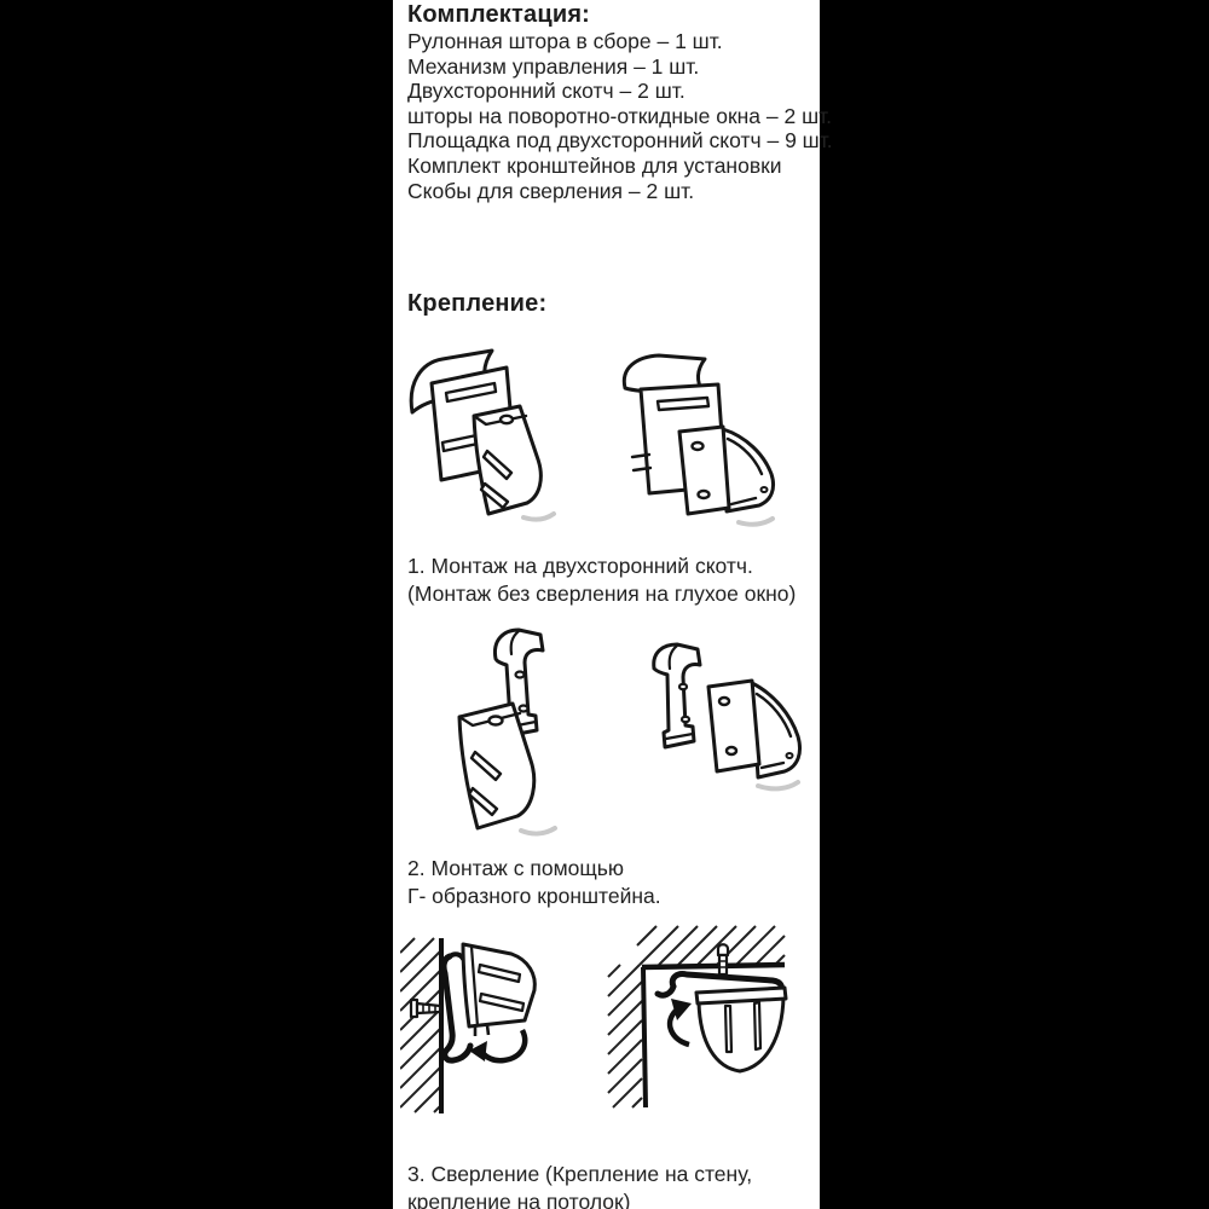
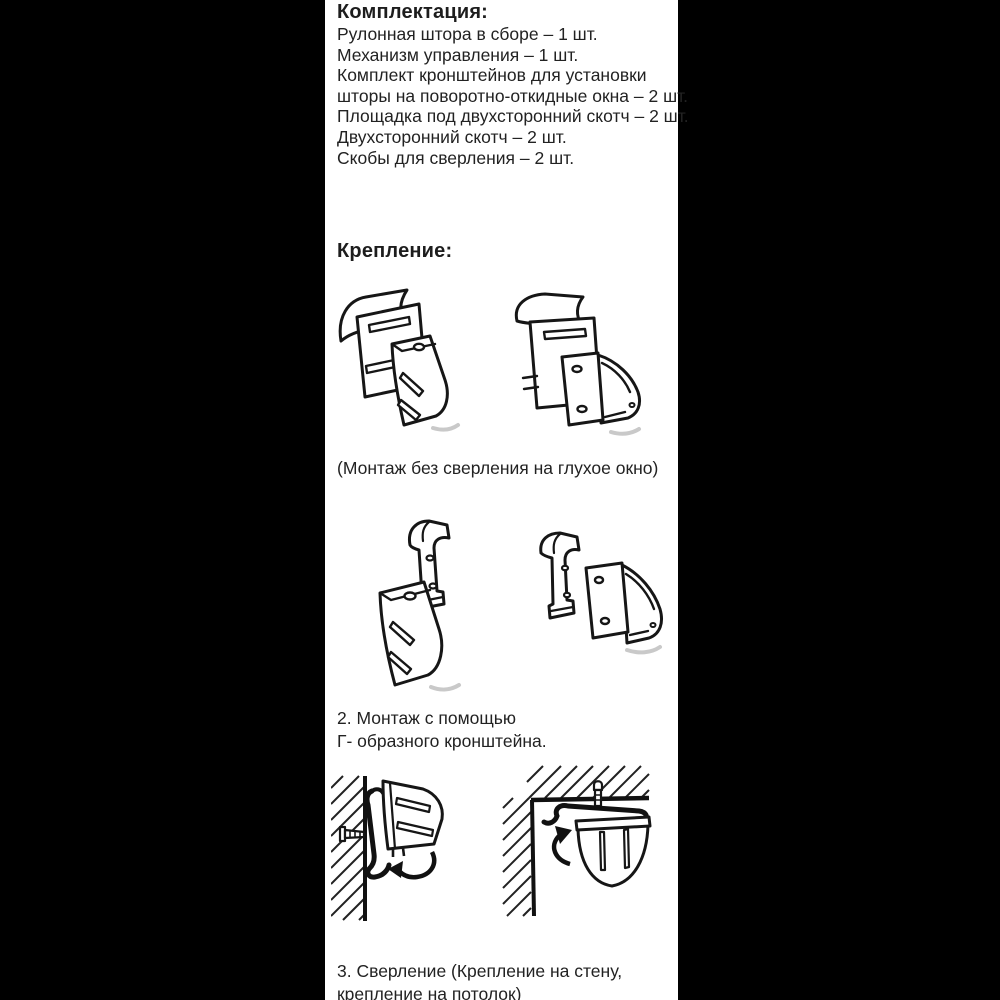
  Комплектация:
  Рулонная штора в сборе – 1 шт.
  Механизм управления – 1 шт.
- Двухсторонний скотч – 2 шт.
+ Комплект кронштейнов для установки
  шторы на поворотно-откидные окна – 2 шт.
- Площадка под двухсторонний скотч – 9 шт.
+ Площадка под двухсторонний скотч – 2 шт.
- Комплект кронштейнов для установки
+ Двухсторонний скотч – 2 шт.
  Скобы для сверления – 2 шт.
  Крепление:
- 1. Монтаж на двухсторонний скотч.
  (Монтаж без сверления на глухое окно)
  2. Монтаж с помощью
  Г- образного кронштейна.
  3. Сверление (Крепление на стену,
  крепление на потолок)
